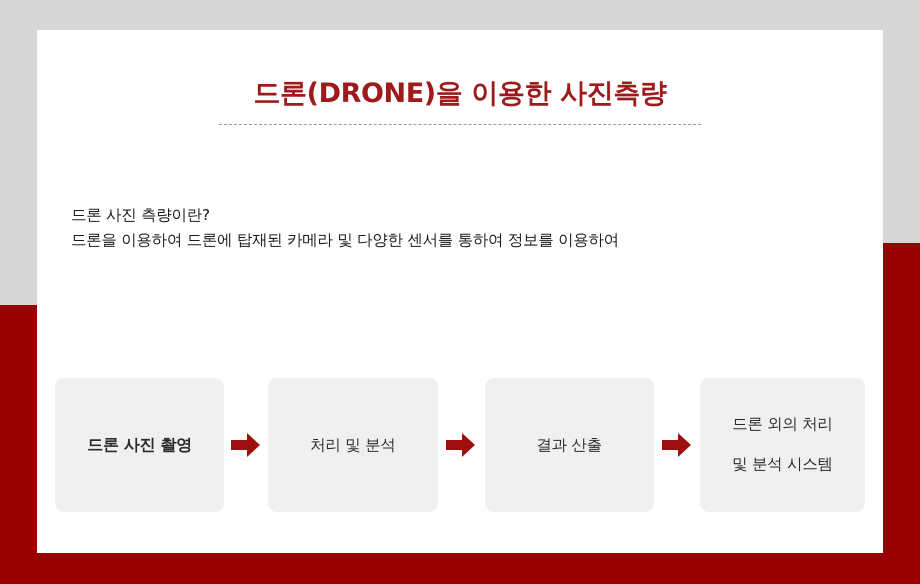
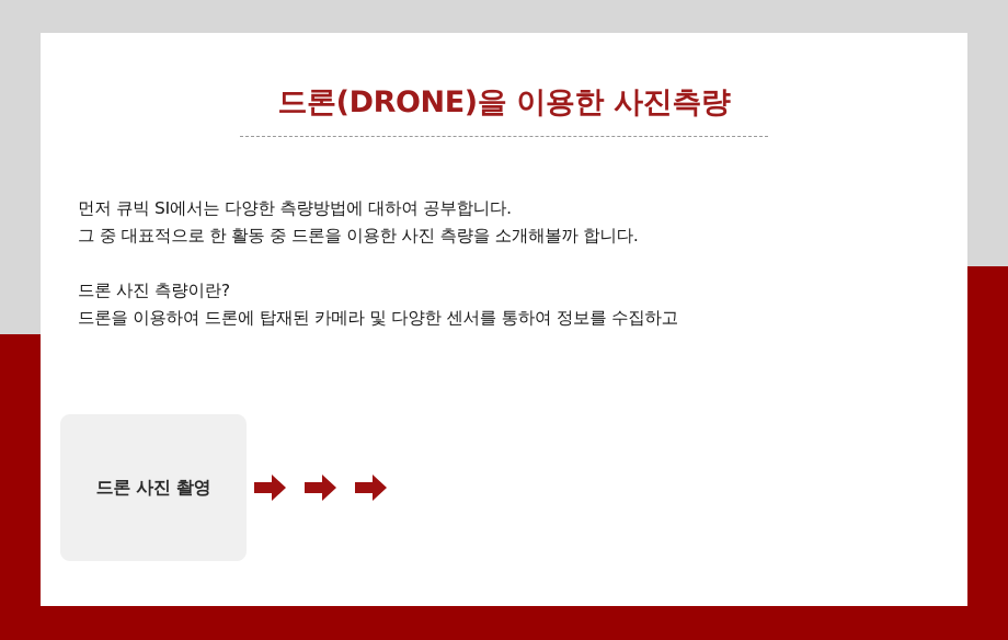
  드론(DRONE)을 이용한 사진측량
+ 먼저 큐빅 SI에서는 다양한 측량방법에 대하여 공부합니다.
+ 그 중 대표적으로 한 활동 중 드론을 이용한 사진 측량을 소개해볼까 합니다.
  드론 사진 측량이란?
- 드론을 이용하여 드론에 탑재된 카메라 및 다양한 센서를 통하여 정보를 이용하여
+ 드론을 이용하여 드론에 탑재된 카메라 및 다양한 센서를 통하여 정보를 수집하고
  드론 사진 촬영
- 처리 및 분석
- 결과 산출
- 드론 외의 처리
- 및 분석 시스템
